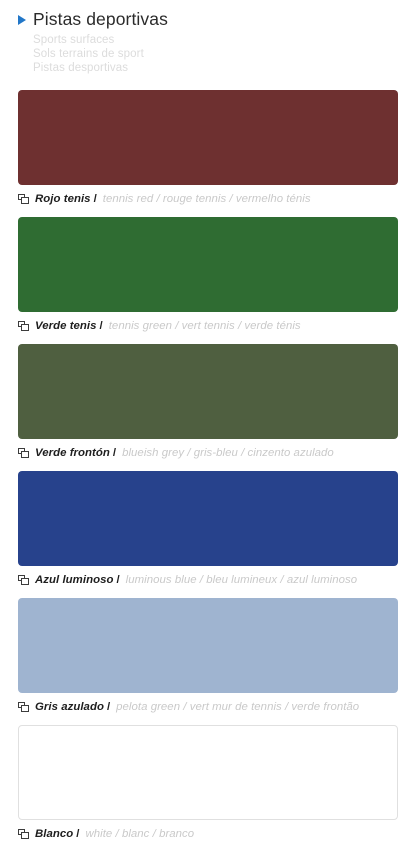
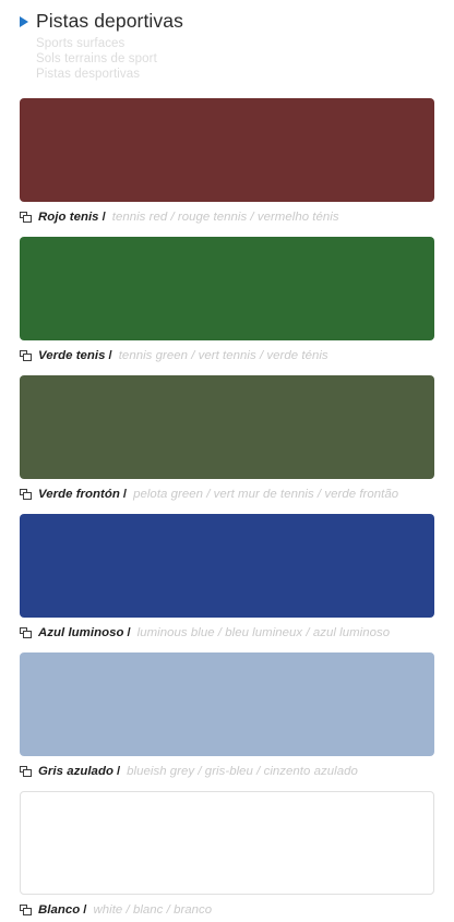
  Pistas deportivas
  Sports surfaces
  Sols terrains de sport
  Pistas desportivas
  Rojo tenis
  /
  tennis red / rouge tennis / vermelho ténis
  Verde tenis
  /
  tennis green / vert tennis / verde ténis
  Verde frontón
  /
- blueish grey / gris-bleu / cinzento azulado
+ pelota green / vert mur de tennis / verde frontão
  Azul luminoso
  /
  luminous blue / bleu lumineux / azul luminoso
  Gris azulado
  /
- pelota green / vert mur de tennis / verde frontão
+ blueish grey / gris-bleu / cinzento azulado
  Blanco
  /
  white / blanc / branco
